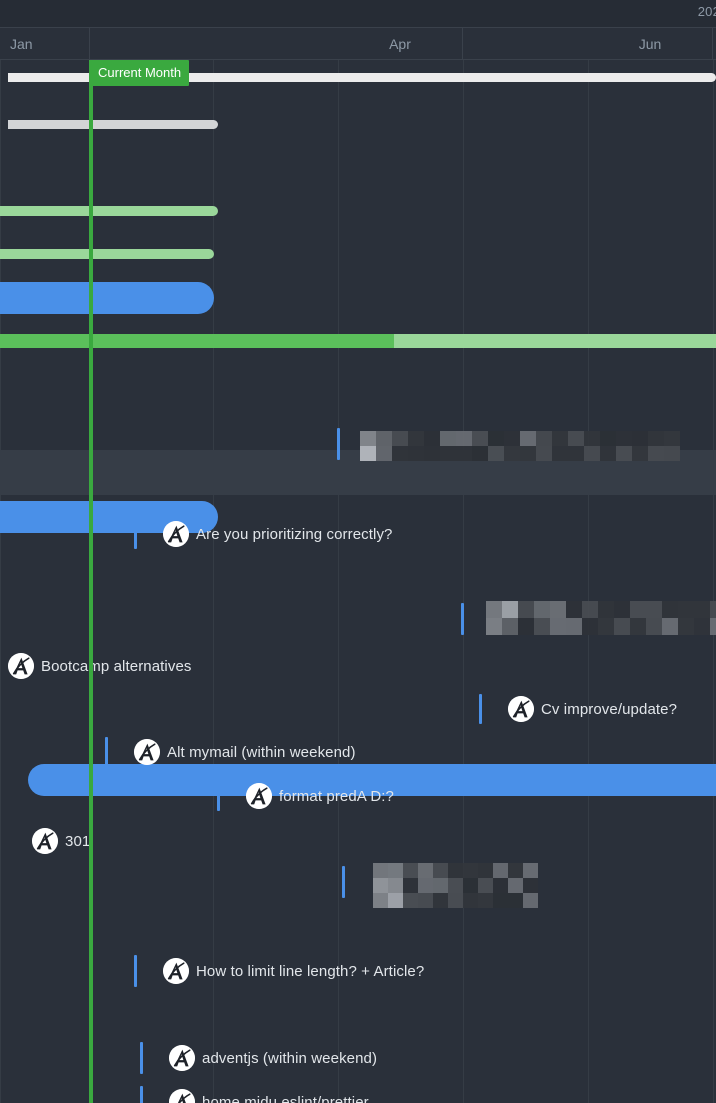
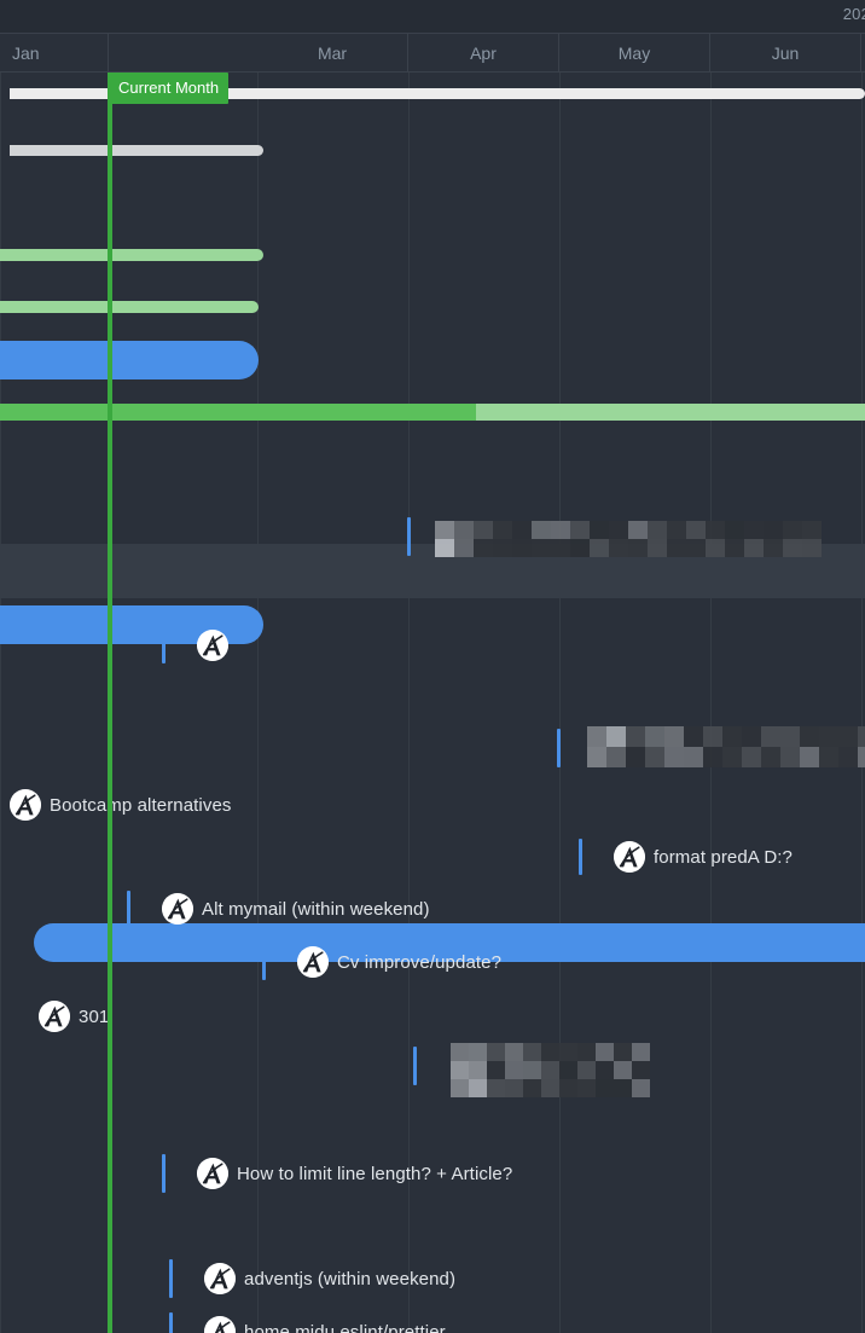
  Jan
+ Mar
  Apr
+ May
  Jun
- Are you prioritizing correctly?
  Bootcamp alternatives
- Cv improve/update?
+ format predA D:?
  Alt mymail (within weekend)
- format predA D:?
+ Cv improve/update?
  How to limit line length? + Article?
  adventjs (within weekend)
  home midu eslint/prettier
  301
  Current Month
